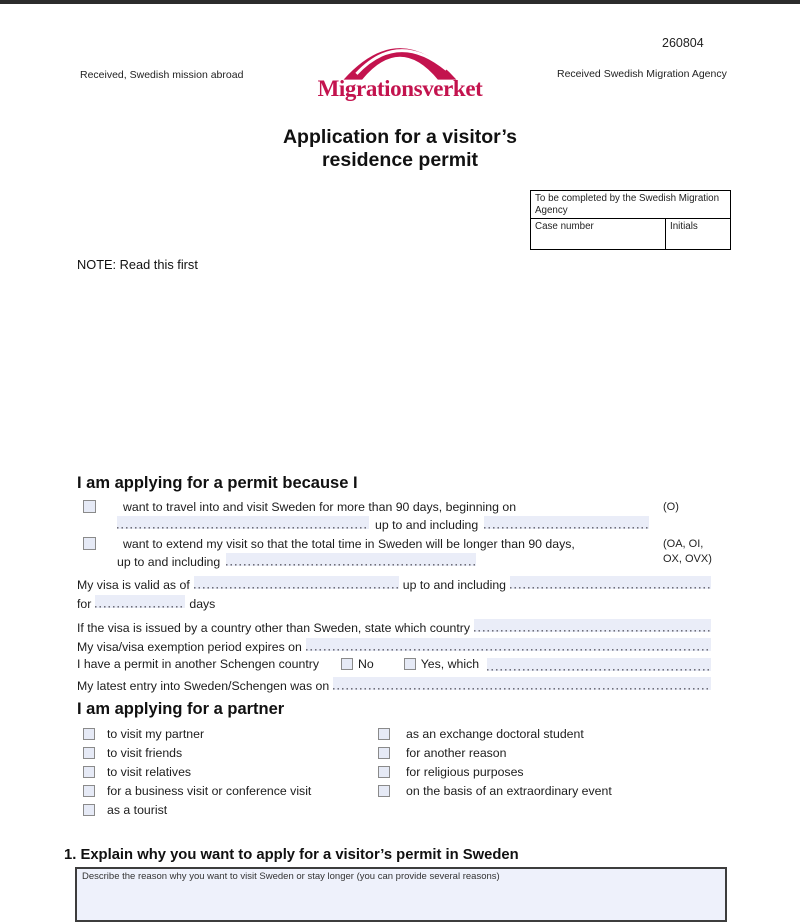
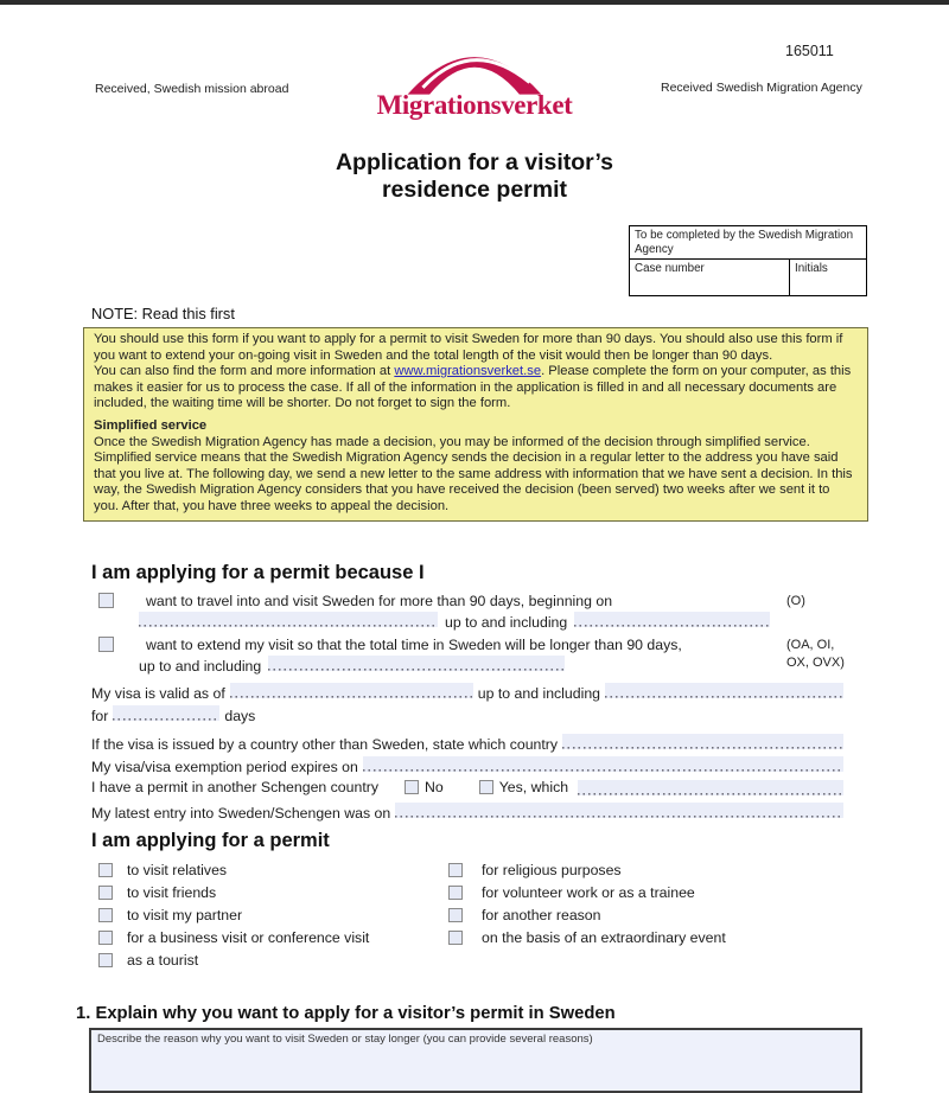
  Received, Swedish mission abroad
- 260804
+ 165011
  Received Swedish Migration Agency
  Migrationsverket
  Application for a visitor’s
  residence permit
  To be completed by the Swedish Migration Agency
  Case number
  Initials
  NOTE: Read this first
+ You should use this form if you want to apply for a permit to visit Sweden for more than 90 days. You should also use this form if you want to extend your on-going visit in Sweden and the total length of the visit would then be longer than 90 days.
+ You can also find the form and more information at www.migrationsverket.se. Please complete the form on your computer, as this makes it easier for us to process the case. If all of the information in the application is filled in and all necessary documents are included, the waiting time will be shorter. Do not forget to sign the form.
+ Simplified service
+ Once the Swedish Migration Agency has made a decision, you may be informed of the decision through simplified service. Simplified service means that the Swedish Migration Agency sends the decision in a regular letter to the address you have said that you live at. The following day, we send a new letter to the same address with information that we have sent a decision. In this way, the Swedish Migration Agency considers that you have received the decision (been served) two weeks after we sent it to you. After that, you have three weeks to appeal the decision.
  I am applying for a permit because I
  want to travel into and visit Sweden for more than 90 days, beginning on
  (O)
  up to and including
  want to extend my visit so that the total time in Sweden will be longer than 90 days,
  (OA, OI,
  OX, OVX)
  up to and including
  My visa is valid as of
  up to and including
  for
  days
  If the visa is issued by a country other than Sweden, state which country
  My visa/visa exemption period expires on
  I have a permit in another Schengen country
  No
  Yes, which
  My latest entry into Sweden/Schengen was on
- I am applying for a partner
+ I am applying for a permit
- to visit my partner
+ to visit relatives
  to visit friends
- to visit relatives
+ to visit my partner
  for a business visit or conference visit
  as a tourist
- as an exchange doctoral student
- for another reason
+ for religious purposes
+ for volunteer work or as a trainee
- for religious purposes
+ for another reason
  on the basis of an extraordinary event
  1. Explain why you want to apply for a visitor’s permit in Sweden
  Describe the reason why you want to visit Sweden or stay longer (you can provide several reasons)
